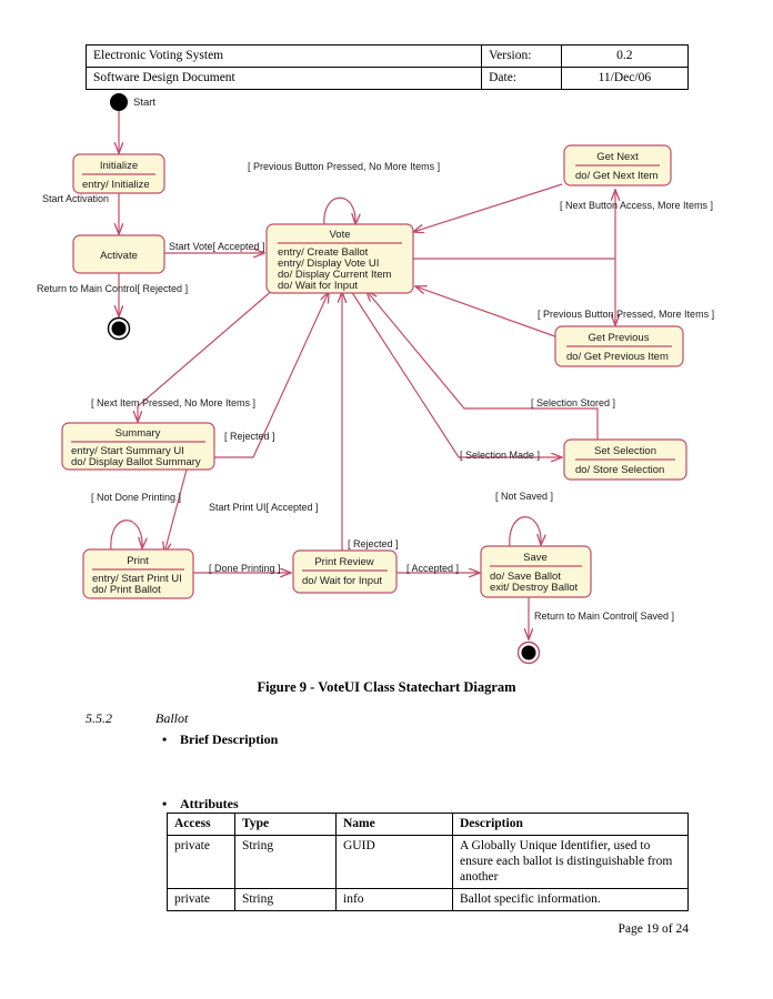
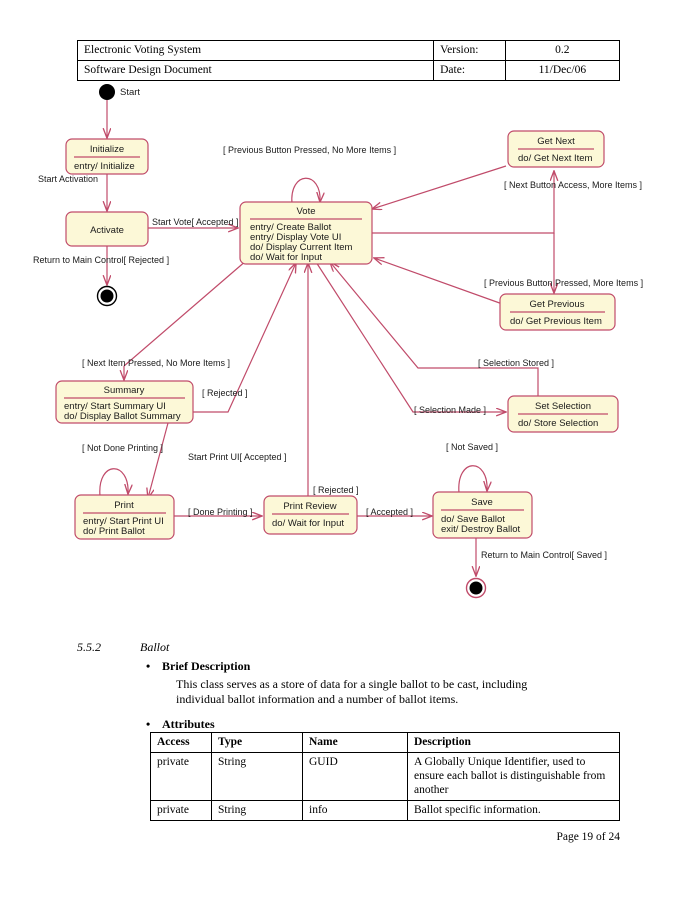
  Electronic Voting System	Version:	0.2
  Software Design Document	Date:	11/Dec/06
  Start
  Initialize
  entry/ Initialize
  Activate
  Vote
  entry/ Create Ballot
  entry/ Display Vote UI
  do/ Display Current Item
  do/ Wait for Input
  Get Next
  do/ Get Next Item
  Get Previous
  do/ Get Previous Item
  Summary
  entry/ Start Summary UI
  do/ Display Ballot Summary
  Set Selection
  do/ Store Selection
  Print
  entry/ Start Print UI
  do/ Print Ballot
  Print Review
  do/ Wait for Input
  Save
  do/ Save Ballot
  exit/ Destroy Ballot
  Start Activation
  Start Vote[ Accepted ]
  Return to Main Control[ Rejected ]
  [ Previous Button Pressed, No More Items ]
  [ Next Button Access, More Items ]
  [ Previous Button Pressed, More Items ]
  [ Next Item Pressed, No More Items ]
  [ Selection Stored ]
  [ Selection Made ]
  [ Rejected ]
  [ Not Done Printing ]
  Start Print UI[ Accepted ]
  [ Done Printing ]
  [ Rejected ]
  [ Accepted ]
  [ Not Saved ]
  Return to Main Control[ Saved ]
- Figure 9 - VoteUI Class Statechart Diagram
  5.5.2
  Ballot
  Brief Description
+ This class serves as a store of data for a single ballot to be cast, including individual ballot information and a number of ballot items.
  Attributes
  Access	Type	Name	Description
  private	String	GUID	A Globally Unique Identifier, used to ensure each ballot is distinguishable from another
  private	String	info	Ballot specific information.
  Page 19 of 24
